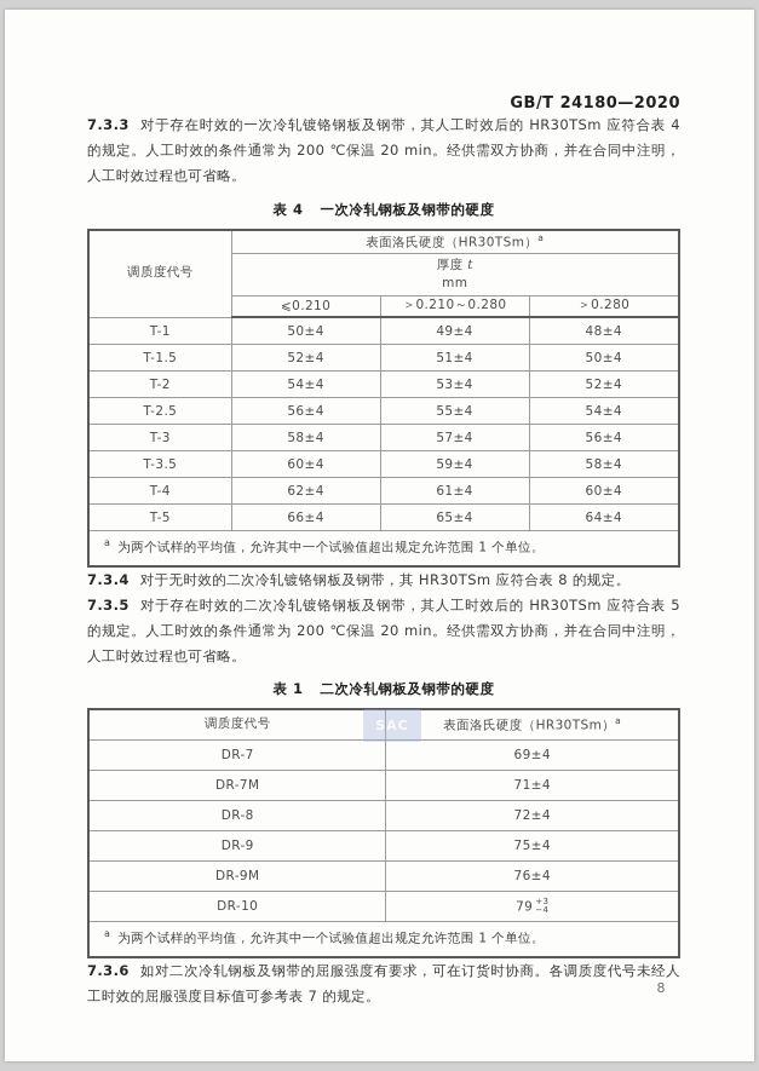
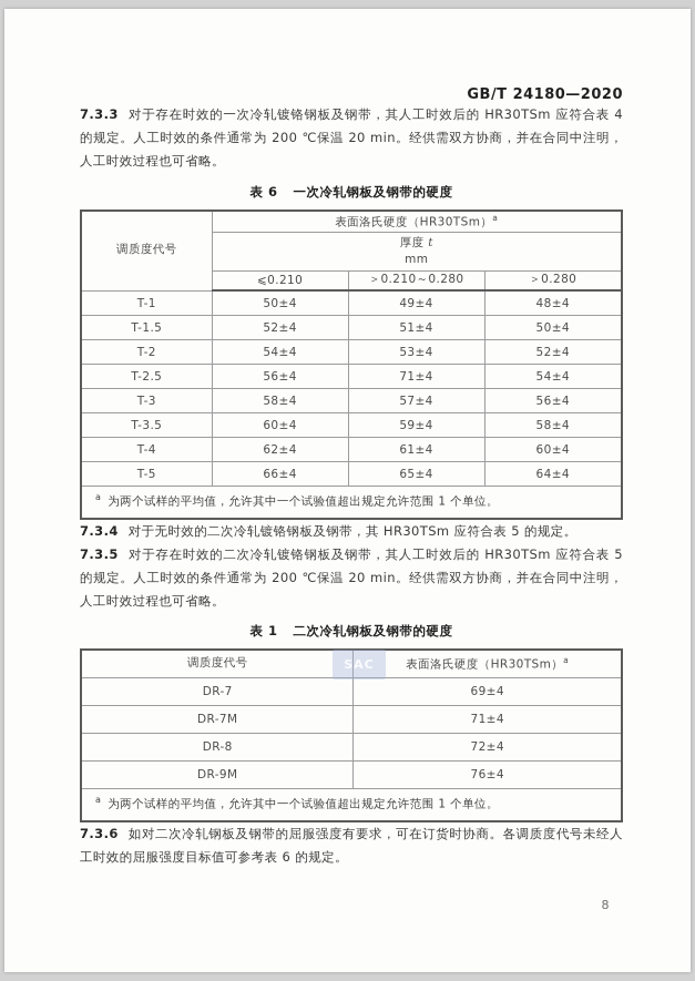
  GB/T 24180—2020
  7.3.3 对于存在时效的一次冷轧镀铬钢板及钢带，其人工时效后的 HR30TSm 应符合表 4 的规定。人工时效的条件通常为 200 ℃保温 20 min。经供需双方协商，并在合同中注明，人工时效过程也可省略。
- 表 4 一次冷轧钢板及钢带的硬度
+ 表 6 一次冷轧钢板及钢带的硬度
  调质度代号	表面洛氏硬度（HR30TSm）a
  厚度 tmm
  ⩽0.210	＞0.210～0.280	＞0.280
  T-1	50±4	49±4	48±4
  T-1.5	52±4	51±4	50±4
  T-2	54±4	53±4	52±4
- T-2.5	56±4	55±4	54±4
+ T-2.5	56±4	71±4	54±4
  T-3	58±4	57±4	56±4
  T-3.5	60±4	59±4	58±4
  T-4	62±4	61±4	60±4
  T-5	66±4	65±4	64±4
  a 为两个试样的平均值，允许其中一个试验值超出规定允许范围 1 个单位。
- 7.3.4 对于无时效的二次冷轧镀铬钢板及钢带，其 HR30TSm 应符合表 8 的规定。
+ 7.3.4 对于无时效的二次冷轧镀铬钢板及钢带，其 HR30TSm 应符合表 5 的规定。
  7.3.5 对于存在时效的二次冷轧镀铬钢板及钢带，其人工时效后的 HR30TSm 应符合表 5 的规定。人工时效的条件通常为 200 ℃保温 20 min。经供需双方协商，并在合同中注明，人工时效过程也可省略。
  表 1 二次冷轧钢板及钢带的硬度
  调质度代号	表面洛氏硬度（HR30TSm）a
  DR-7	69±4
  DR-7M	71±4
  DR-8	72±4
- DR-9	75±4
  DR-9M	76±4
- DR-10	79 +3−4
  a 为两个试样的平均值，允许其中一个试验值超出规定允许范围 1 个单位。
- 7.3.6 如对二次冷轧钢板及钢带的屈服强度有要求，可在订货时协商。各调质度代号未经人工时效的屈服强度目标值可参考表 7 的规定。
+ 7.3.6 如对二次冷轧钢板及钢带的屈服强度有要求，可在订货时协商。各调质度代号未经人工时效的屈服强度目标值可参考表 6 的规定。
  SAC
  8
